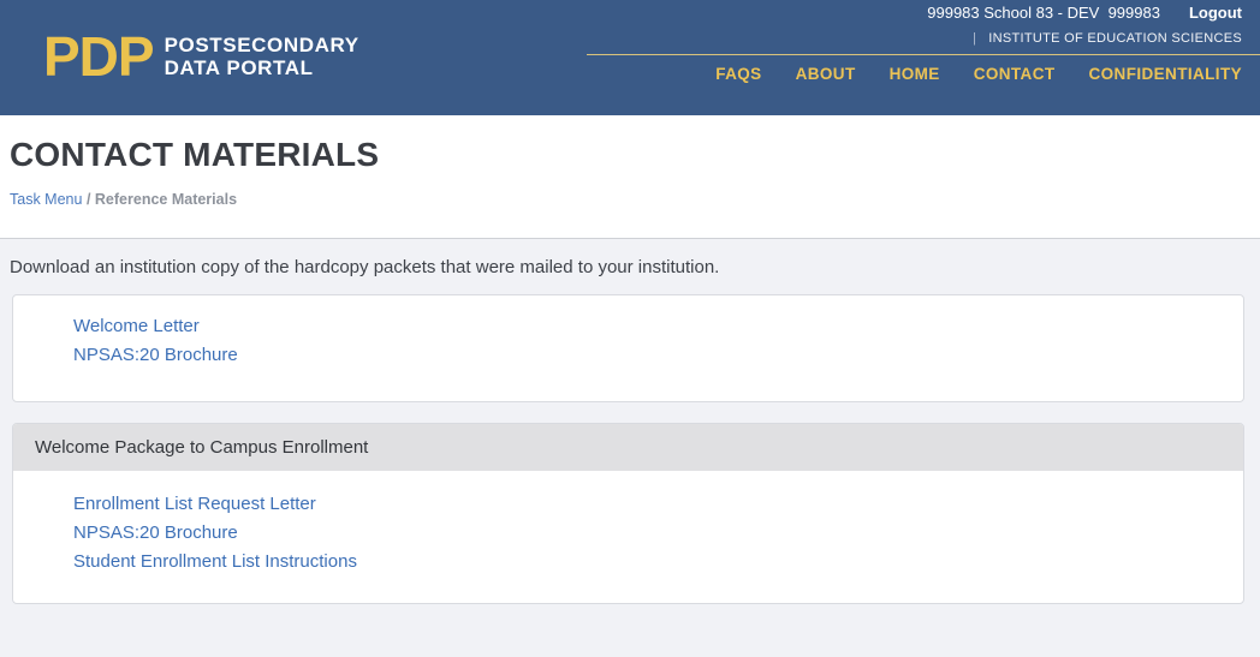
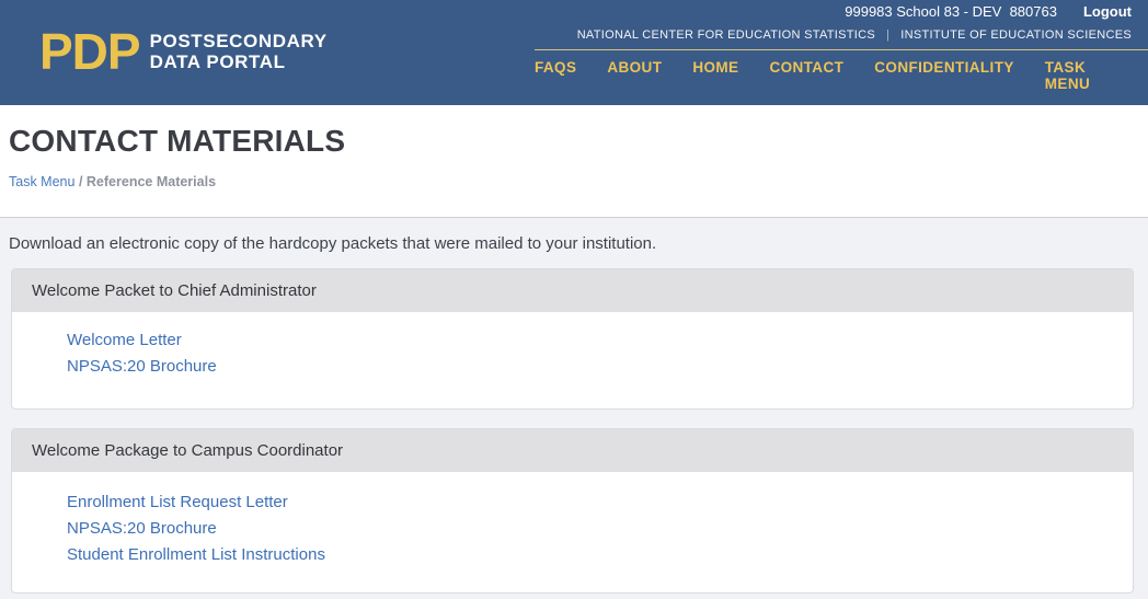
- 999983 School 83 - DEV 999983
+ 999983 School 83 - DEV 880763
  Logout
  PDP
  POSTSECONDARY
  DATA PORTAL
+ NATIONAL CENTER FOR EDUCATION STATISTICS
  |
  INSTITUTE OF EDUCATION SCIENCES
  FAQS
  ABOUT
  HOME
  CONTACT
  CONFIDENTIALITY
+ TASK MENU
  CONTACT MATERIALS
  Task Menu / Reference Materials
- Download an institution copy of the hardcopy packets that were mailed to your institution.
+ Download an electronic copy of the hardcopy packets that were mailed to your institution.
+ Welcome Packet to Chief Administrator
  Welcome Letter
  NPSAS:20 Brochure
- Welcome Package to Campus Enrollment
+ Welcome Package to Campus Coordinator
  Enrollment List Request Letter
  NPSAS:20 Brochure
  Student Enrollment List Instructions
